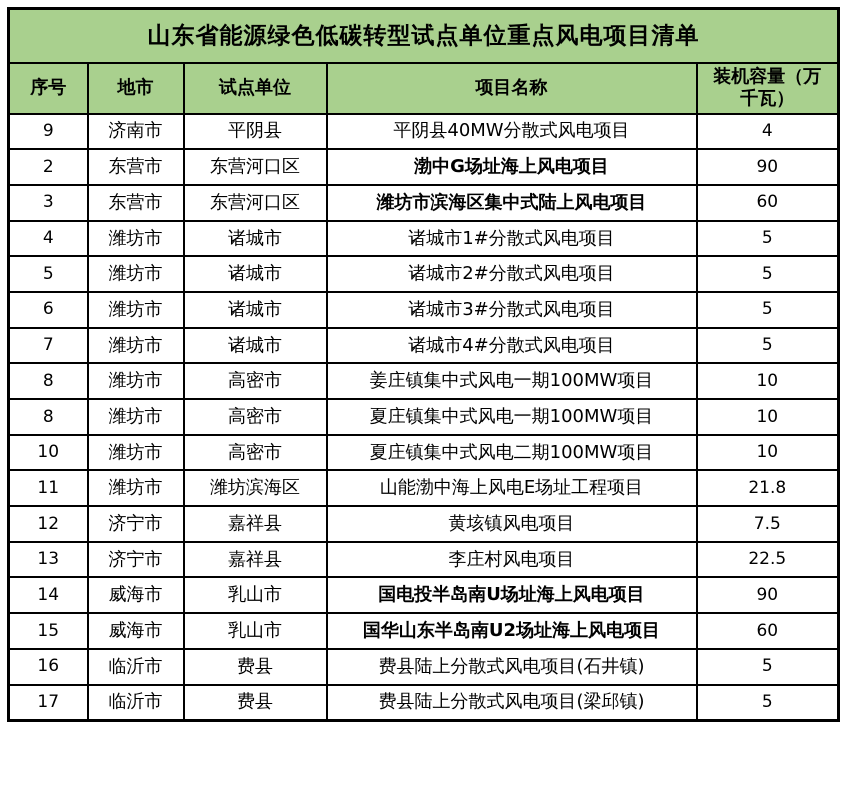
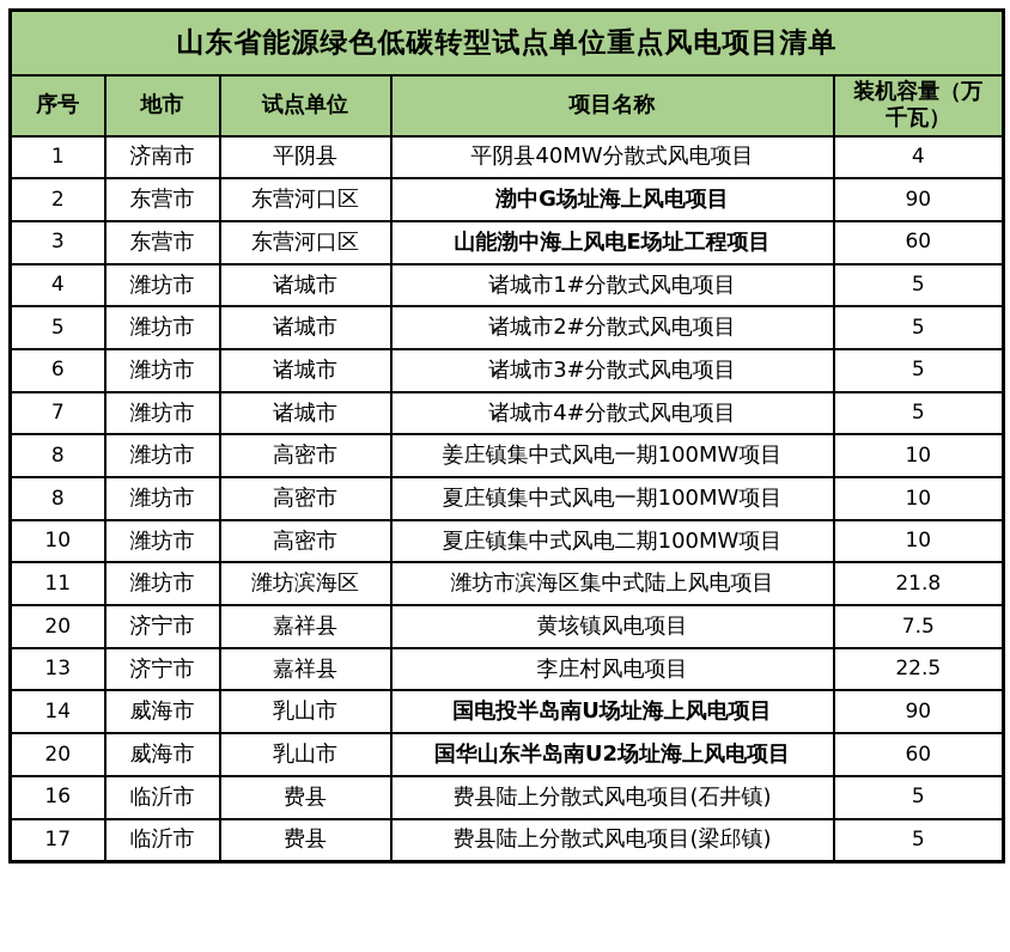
  山东省能源绿色低碳转型试点单位重点风电项目清单
  序号	地市	试点单位	项目名称	装机容量（万千瓦）
- 9	济南市	平阴县	平阴县40MW分散式风电项目	4
+ 1	济南市	平阴县	平阴县40MW分散式风电项目	4
  2	东营市	东营河口区	渤中G场址海上风电项目	90
- 3	东营市	东营河口区	潍坊市滨海区集中式陆上风电项目	60
+ 3	东营市	东营河口区	山能渤中海上风电E场址工程项目	60
  4	潍坊市	诸城市	诸城市1#分散式风电项目	5
  5	潍坊市	诸城市	诸城市2#分散式风电项目	5
  6	潍坊市	诸城市	诸城市3#分散式风电项目	5
  7	潍坊市	诸城市	诸城市4#分散式风电项目	5
  8	潍坊市	高密市	姜庄镇集中式风电一期100MW项目	10
  8	潍坊市	高密市	夏庄镇集中式风电一期100MW项目	10
  10	潍坊市	高密市	夏庄镇集中式风电二期100MW项目	10
- 11	潍坊市	潍坊滨海区	山能渤中海上风电E场址工程项目	21.8
+ 11	潍坊市	潍坊滨海区	潍坊市滨海区集中式陆上风电项目	21.8
- 12	济宁市	嘉祥县	黄垓镇风电项目	7.5
+ 20	济宁市	嘉祥县	黄垓镇风电项目	7.5
  13	济宁市	嘉祥县	李庄村风电项目	22.5
  14	威海市	乳山市	国电投半岛南U场址海上风电项目	90
- 15	威海市	乳山市	国华山东半岛南U2场址海上风电项目	60
+ 20	威海市	乳山市	国华山东半岛南U2场址海上风电项目	60
  16	临沂市	费县	费县陆上分散式风电项目(石井镇)	5
  17	临沂市	费县	费县陆上分散式风电项目(梁邱镇)	5
